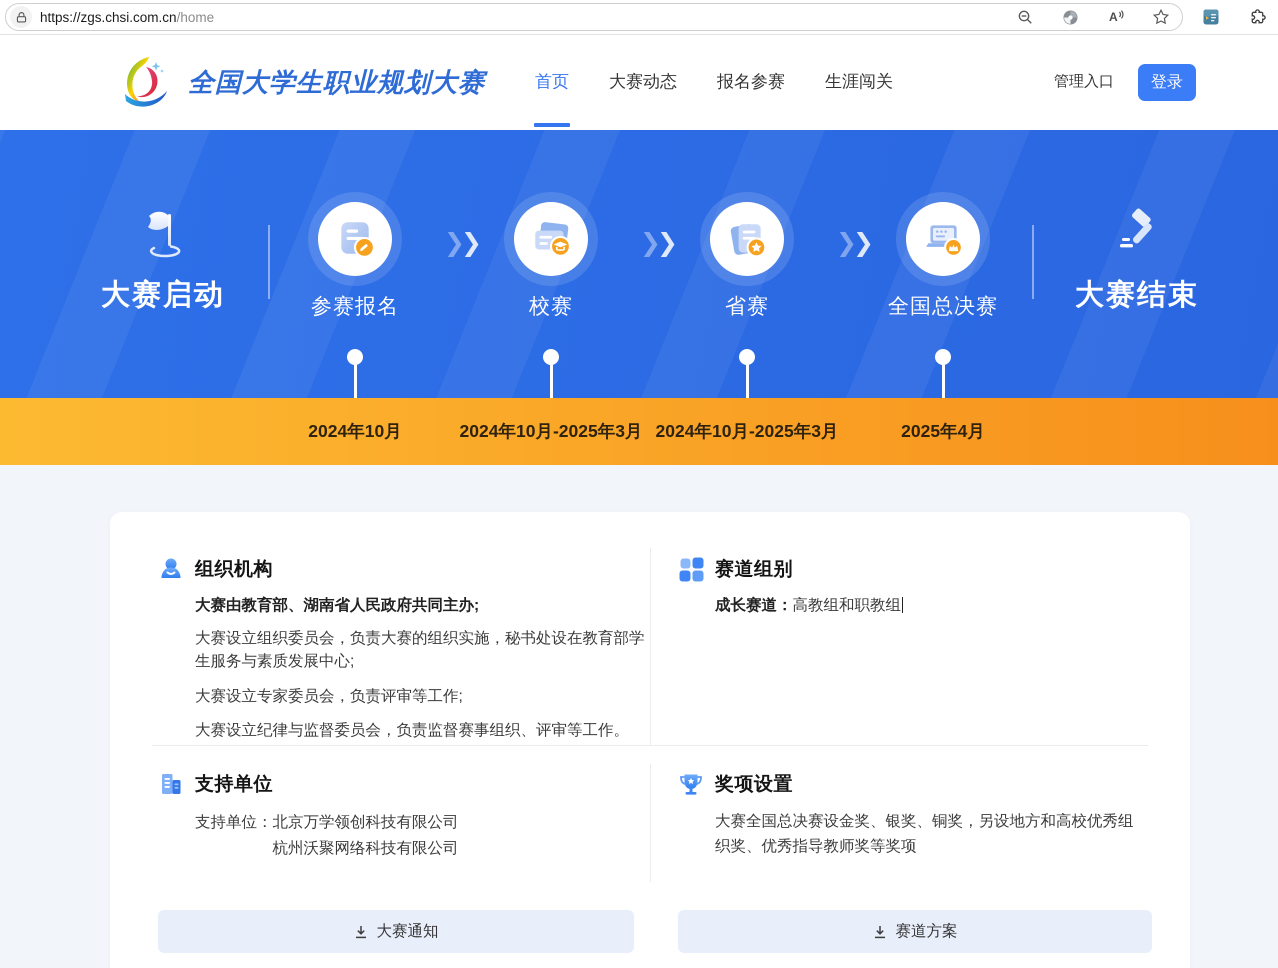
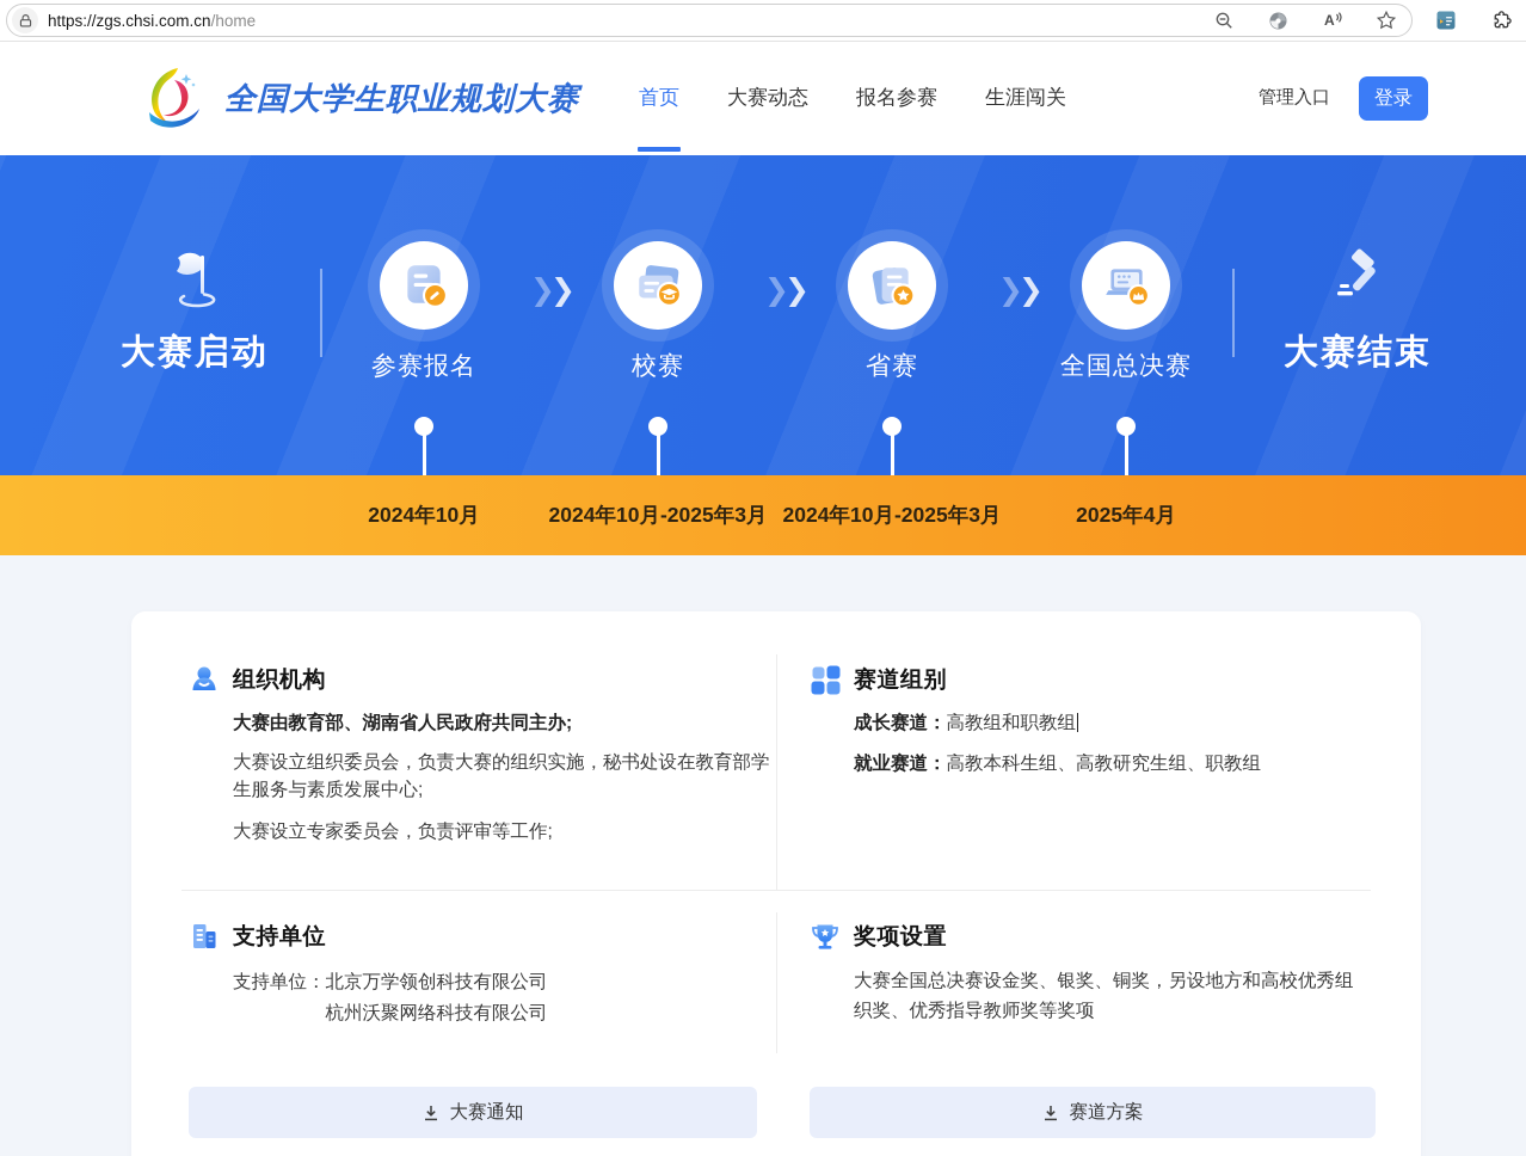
  https://zgs.chsi.com.cn/home
  A
  全国大学生职业规划大赛
  首页
  大赛动态
  报名参赛
  生涯闯关
  管理入口
  登录
  大赛启动
  参赛报名
  ❯❯
  校赛
  ❯❯
  省赛
  ❯❯
  全国总决赛
  大赛结束
  2024年10月
  2024年10月-2025年3月
  2024年10月-2025年3月
  2025年4月
  组织机构
  大赛由教育部、湖南省人民政府共同主办;
  大赛设立组织委员会，负责大赛的组织实施，秘书处设在教育部学生服务与素质发展中心;
  大赛设立专家委员会，负责评审等工作;
- 大赛设立纪律与监督委员会，负责监督赛事组织、评审等工作。
  赛道组别
  成长赛道：高教组和职教组
+ 就业赛道：高教本科生组、高教研究生组、职教组
  支持单位
  支持单位：
  北京万学领创科技有限公司
  杭州沃聚网络科技有限公司
  奖项设置
  大赛全国总决赛设金奖、银奖、铜奖，另设地方和高校优秀组织奖、优秀指导教师奖等奖项
  大赛通知
  赛道方案
